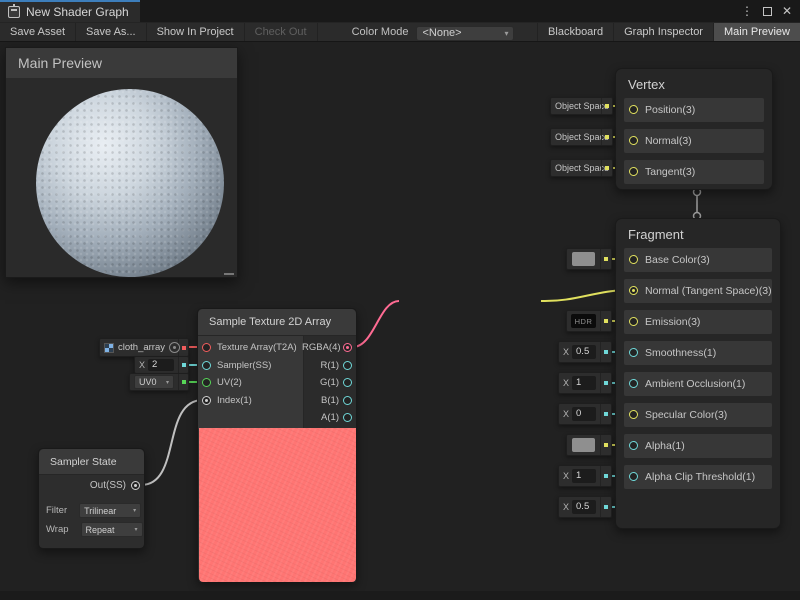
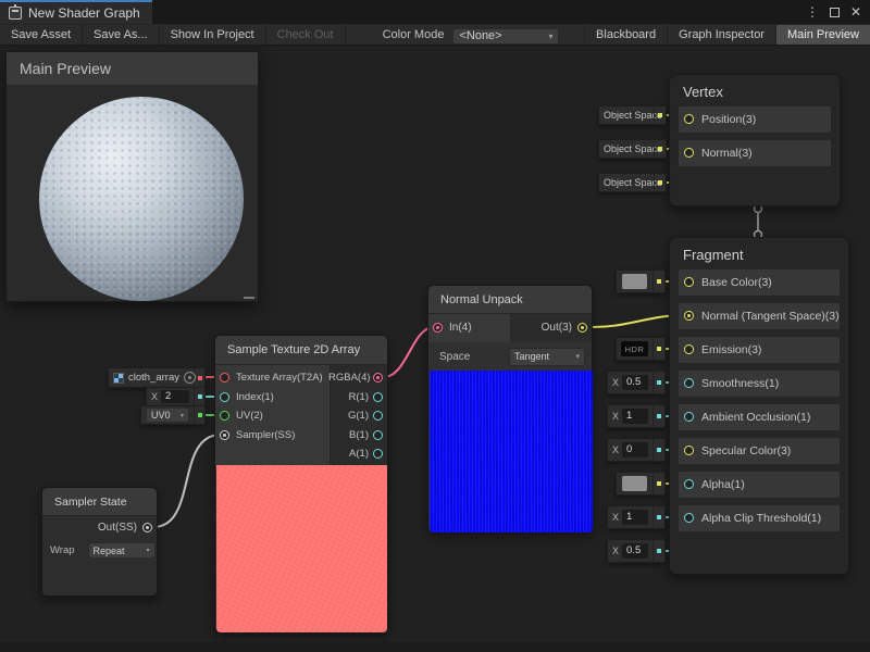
  New Shader Graph
  ⋮
  ✕
  Save Asset
  Save As...
  Show In Project
  Check Out
  Color Mode
  <None>
  ▾
  Blackboard
  Graph Inspector
  Main Preview
  Main Preview
  Vertex
  Position(3)
  Normal(3)
- Tangent(3)
  Object Spac
  Object Spac
  Object Spac
  Fragment
  Base Color(3)
  Normal (Tangent Space)(3)
  Emission(3)
  Smoothness(1)
  Ambient Occlusion(1)
  Specular Color(3)
  Alpha(1)
  Alpha Clip Threshold(1)
  HDR
  X
  0.5
  X
  1
  X
  0
  X
  1
  X
  0.5
  Sample Texture 2D Array
  Texture Array(T2A)
- Sampler(SS)
+ Index(1)
  UV(2)
- Index(1)
+ Sampler(SS)
  RGBA(4)
  R(1)
  G(1)
  B(1)
  A(1)
  cloth_array
  X
  2
  UV0
+ Normal Unpack
+ In(4)
+ Out(3)
+ Space
+ Tangent
  Sampler State
  Out(SS)
- Filter
- Trilinear
  Wrap
  Repeat
